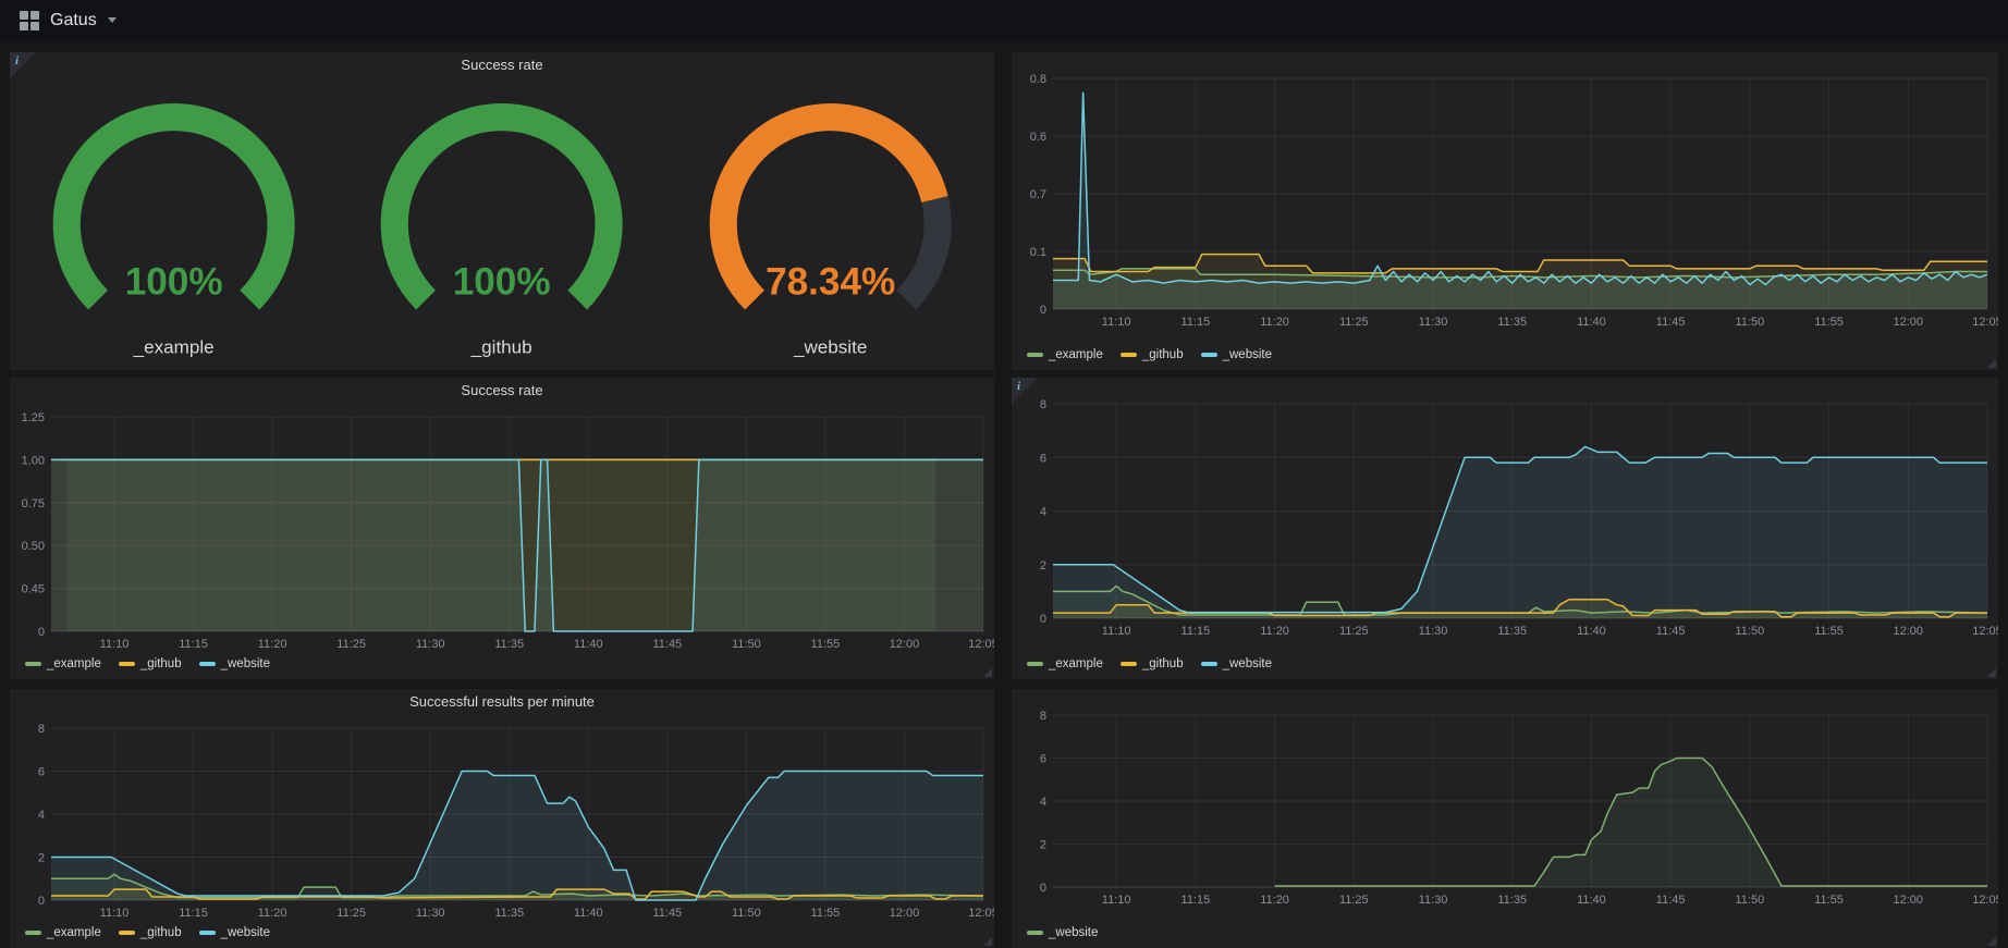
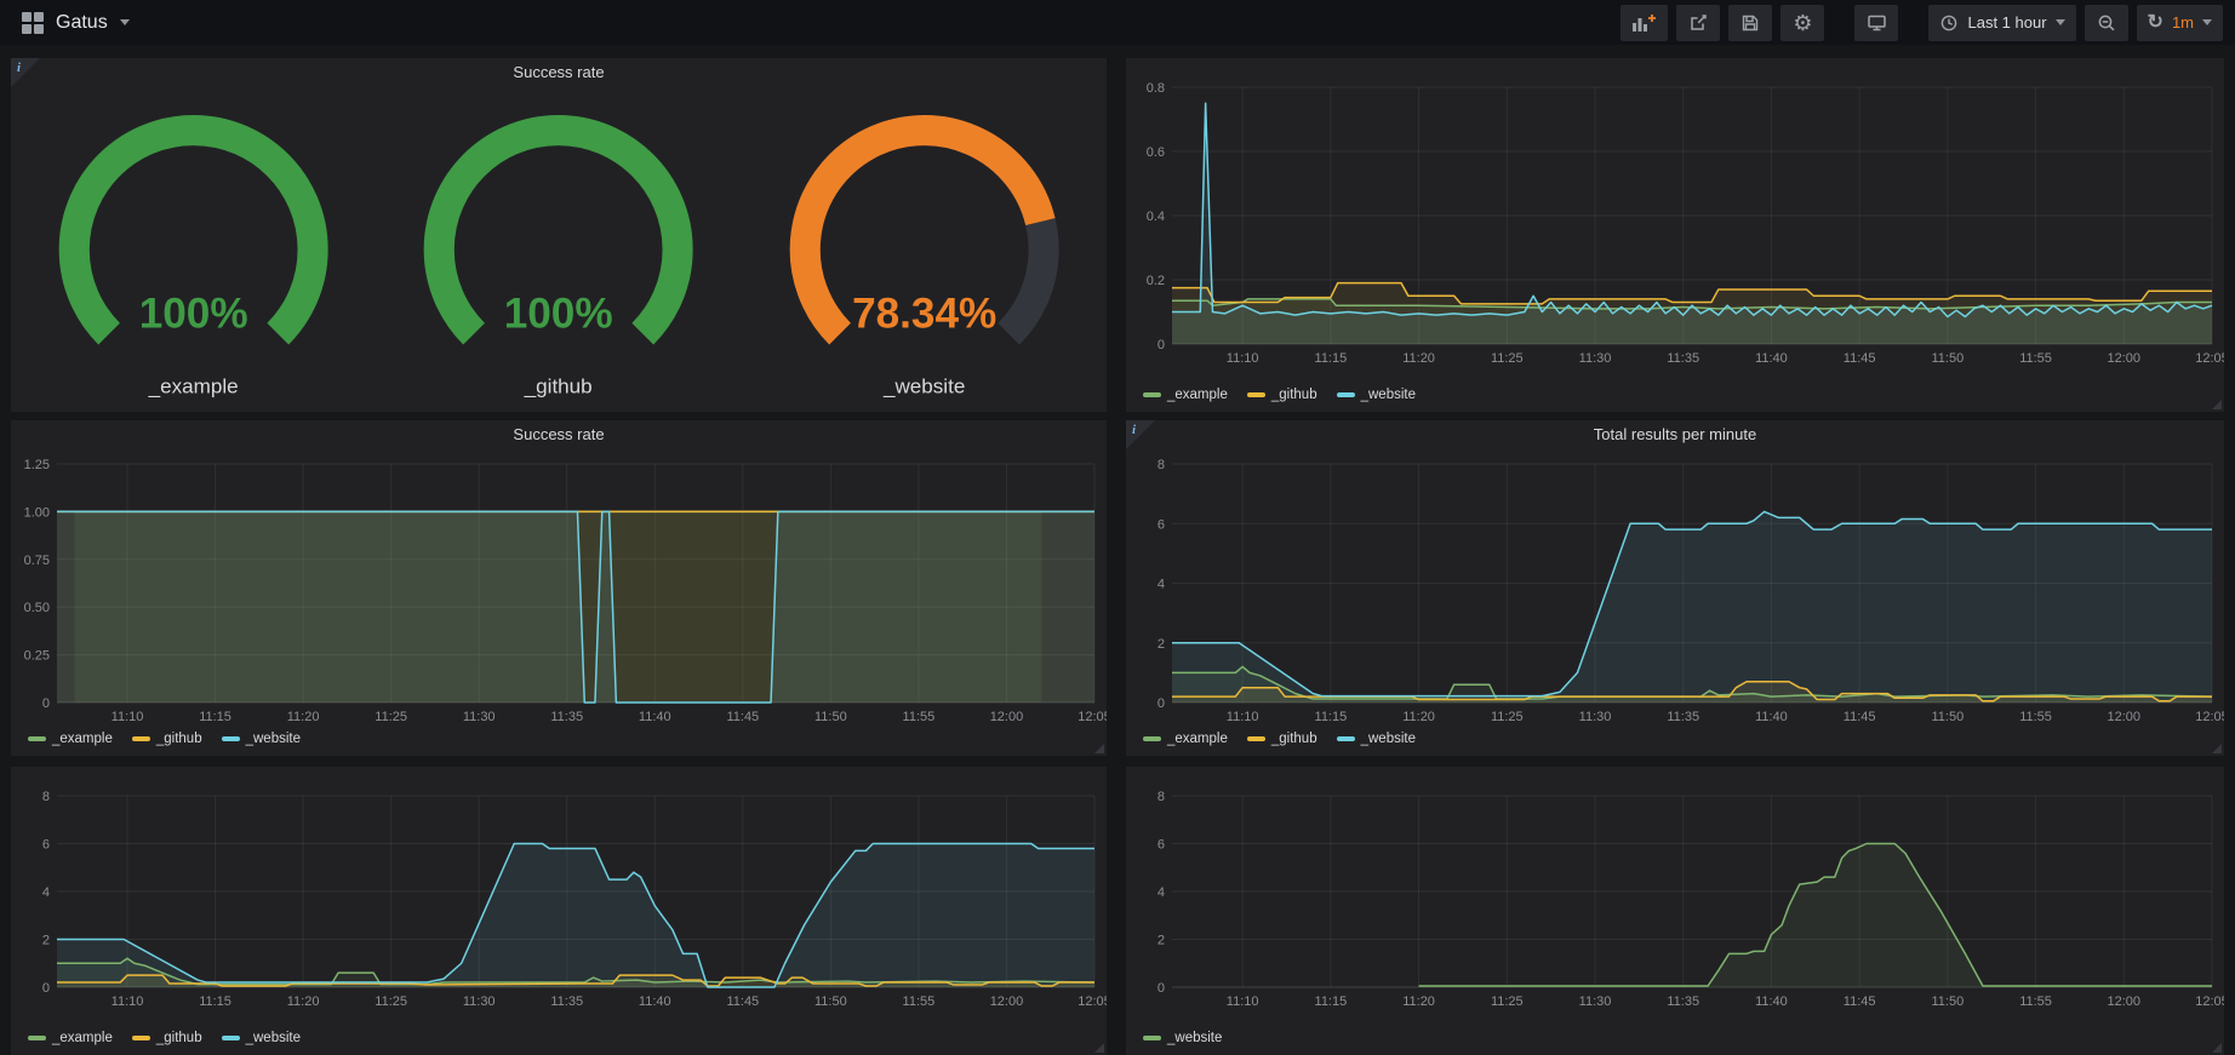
  Gatus
+ ⚙
+ Last 1 hour
+ ↻
+ 1m
  i
  Success rate
  100%
  _example
  100%
  _github
  78.34%
  _website
  0
- 0.1
+ 0.2
- 0.7
+ 0.4
  0.6
  0.8
  11:10
  11:15
  11:20
  11:25
  11:30
  11:35
  11:40
  11:45
  11:50
  11:55
  12:00
  12:0
  _example
  _github
  _website
  Success rate
  0
- 0.45
+ 0.25
  0.50
  0.75
  1.00
  1.25
  11:10
  11:15
  11:20
  11:25
  11:30
  11:35
  11:40
  11:45
  11:50
  11:55
  12:00
  12:0
  _example
  _github
  _website
  i
+ Total results per minute
  0
  2
  4
  6
  8
  11:10
  11:15
  11:20
  11:25
  11:30
  11:35
  11:40
  11:45
  11:50
  11:55
  12:00
  12:0
  _example
  _github
  _website
- Successful results per minute
  0
  2
  4
  6
  8
  11:10
  11:15
  11:20
  11:25
  11:30
  11:35
  11:40
  11:45
  11:50
  11:55
  12:00
  12:0
  _example
  _github
  _website
  0
  2
  4
  6
  8
  11:10
  11:15
  11:20
  11:25
  11:30
  11:35
  11:40
  11:45
  11:50
  11:55
  12:00
  12:0
  _website
